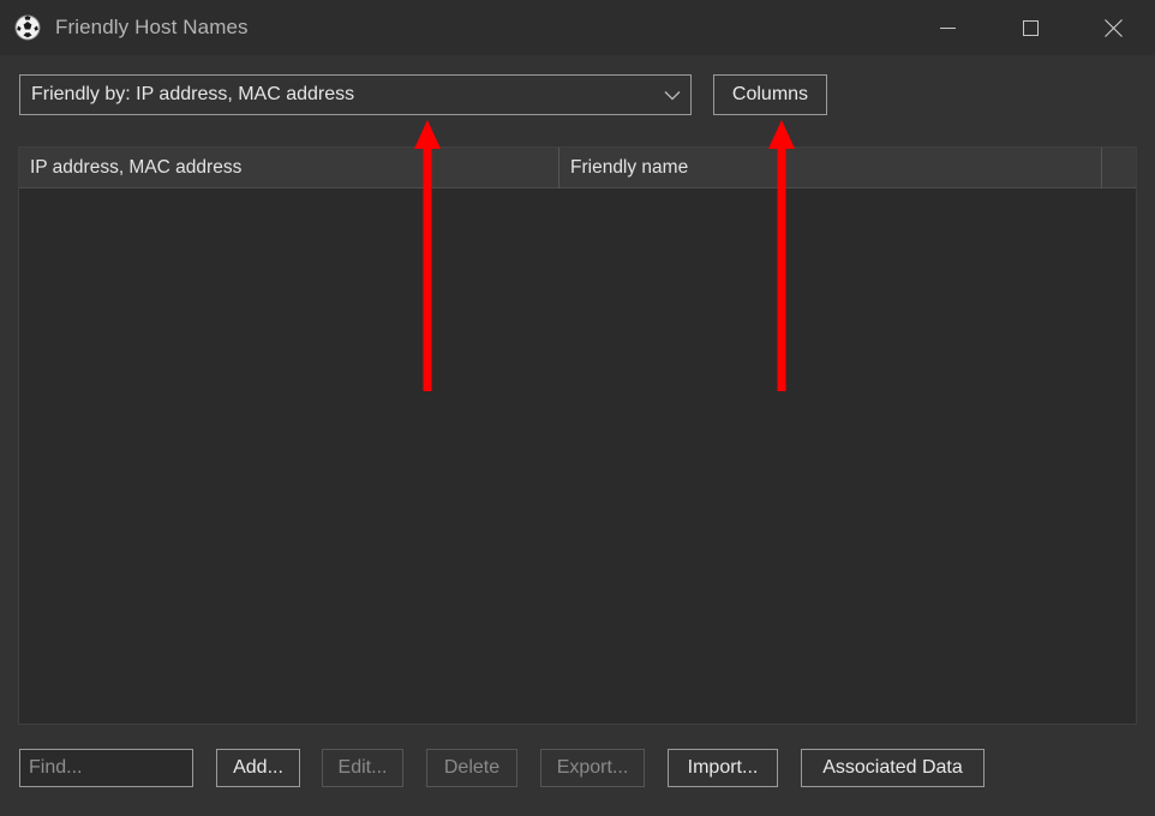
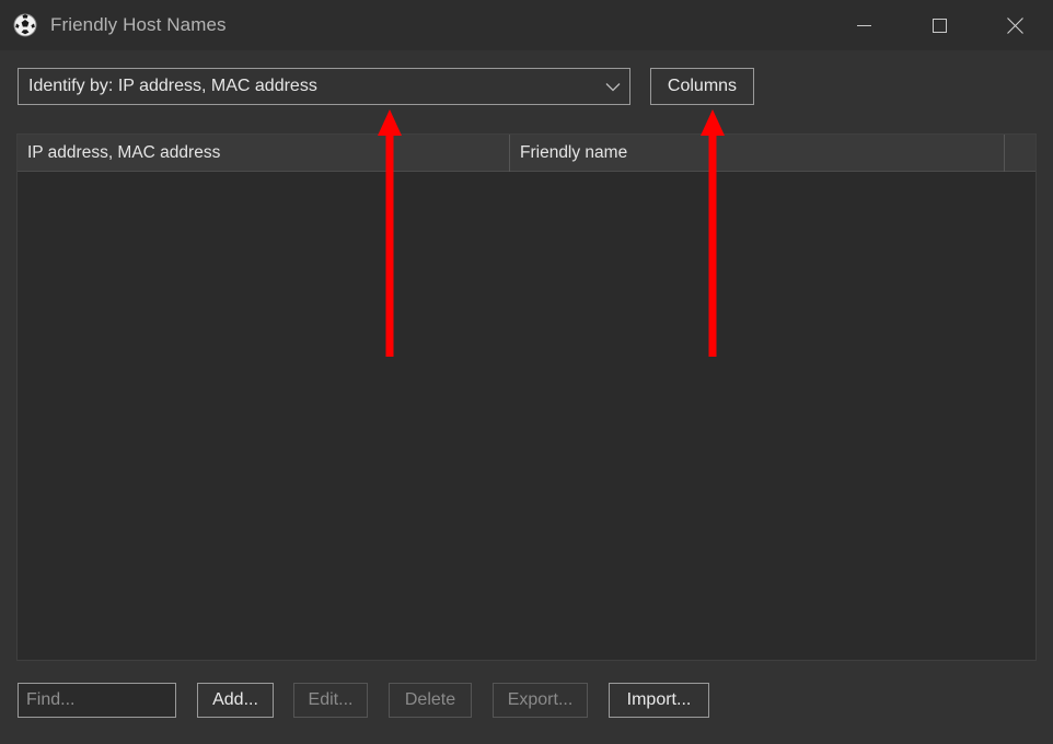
  Friendly Host Names
- Friendly by: IP address, MAC address
+ Identify by: IP address, MAC address
  Columns
  IP address, MAC address
  Friendly name
  Find...
  Add...
  Edit...
  Delete
  Export...
  Import...
- Associated Data
